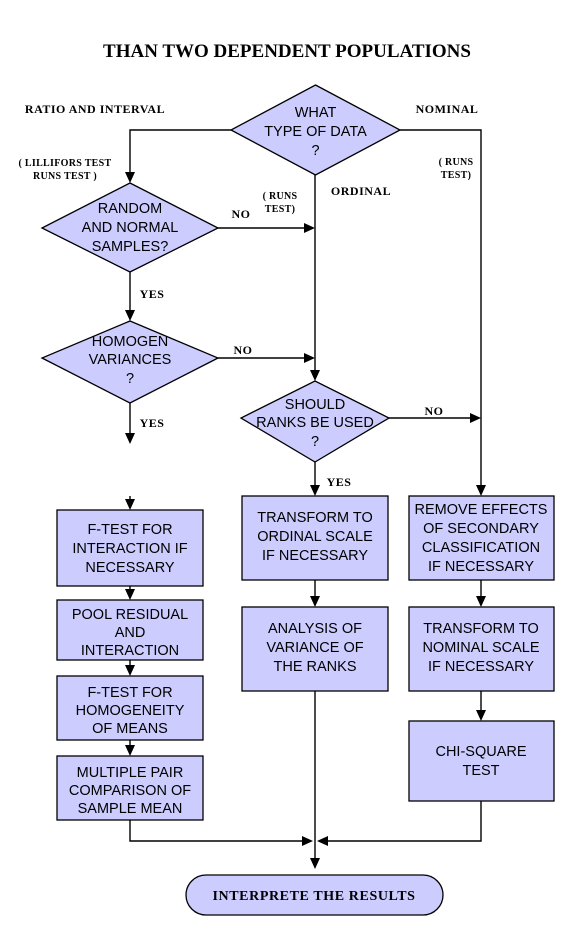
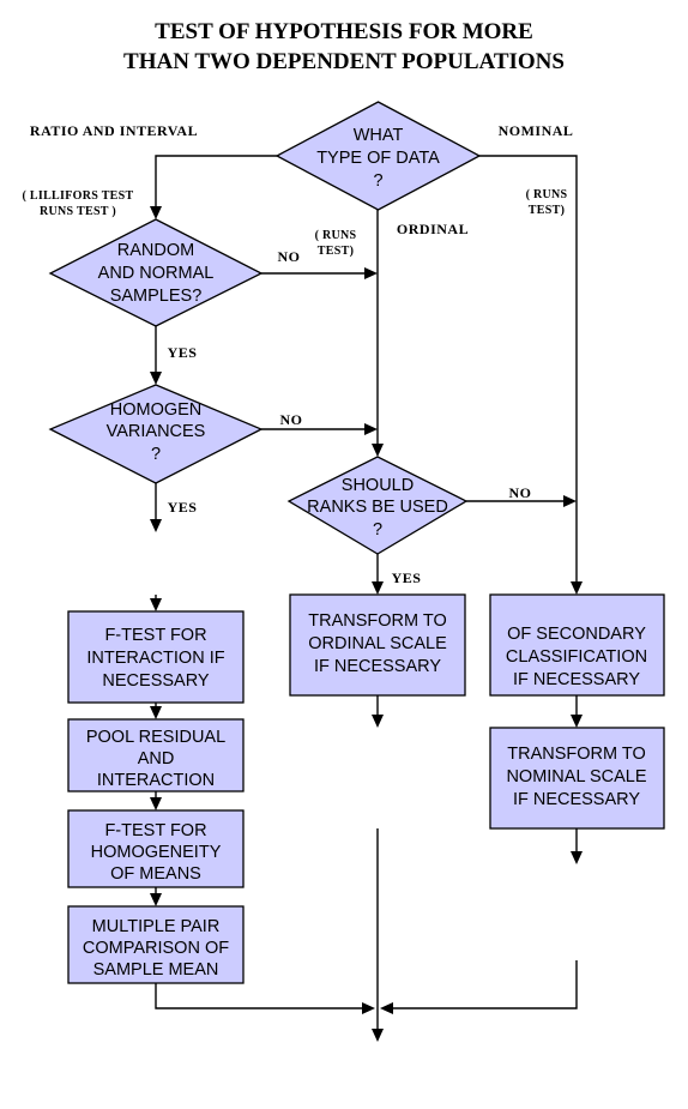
+ TEST OF HYPOTHESIS FOR MORE
  THAN TWO DEPENDENT POPULATIONS
  WHAT
  TYPE OF DATA
  ?
  RANDOM
  AND NORMAL
  SAMPLES?
  HOMOGEN
  VARIANCES
  ?
  SHOULD
  RANKS BE USED
  ?
  F-TEST FOR
  INTERACTION IF
  NECESSARY
  POOL RESIDUAL
  AND
  INTERACTION
  F-TEST FOR
  HOMOGENEITY
  OF MEANS
  MULTIPLE PAIR
  COMPARISON OF
  SAMPLE MEAN
  TRANSFORM TO
  ORDINAL SCALE
  IF NECESSARY
- ANALYSIS OF
- VARIANCE OF
- THE RANKS
- REMOVE EFFECTS
  OF SECONDARY
  CLASSIFICATION
  IF NECESSARY
  TRANSFORM TO
  NOMINAL SCALE
  IF NECESSARY
- CHI-SQUARE
- TEST
- INTERPRETE THE RESULTS
  RATIO AND INTERVAL
  NOMINAL
  ORDINAL
  ( LILLIFORS TEST
  RUNS TEST )
  ( RUNS
  TEST)
  ( RUNS
  TEST)
  NO
  YES
  NO
  YES
  NO
  YES
